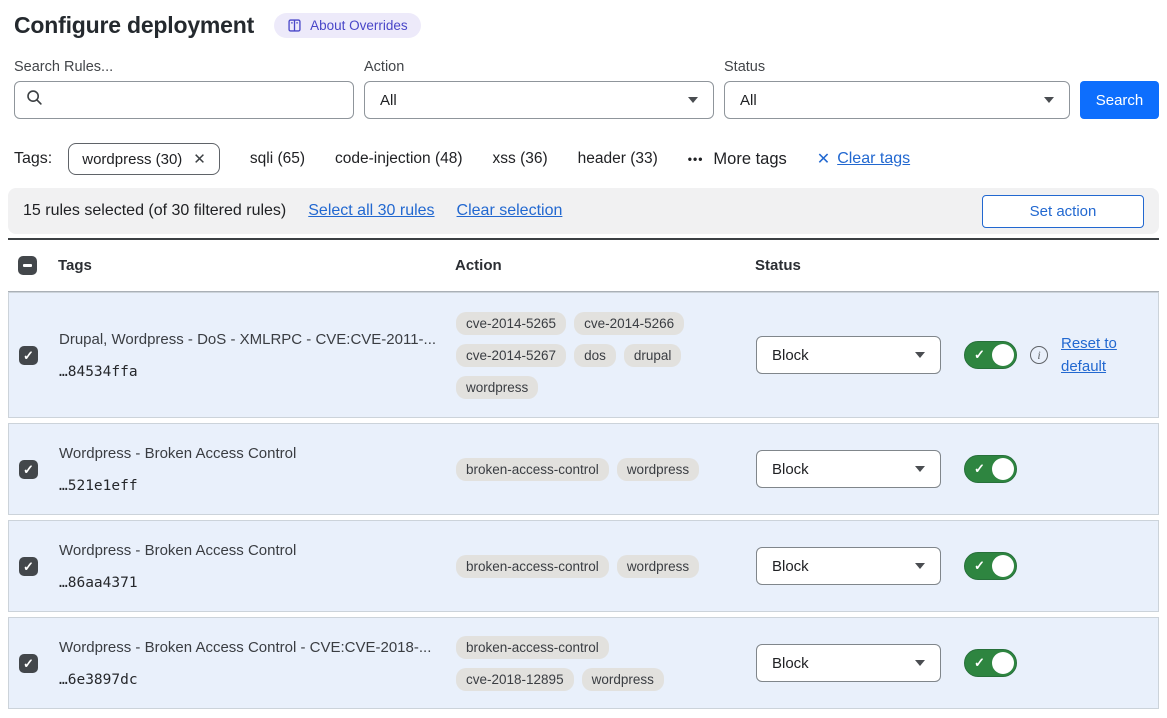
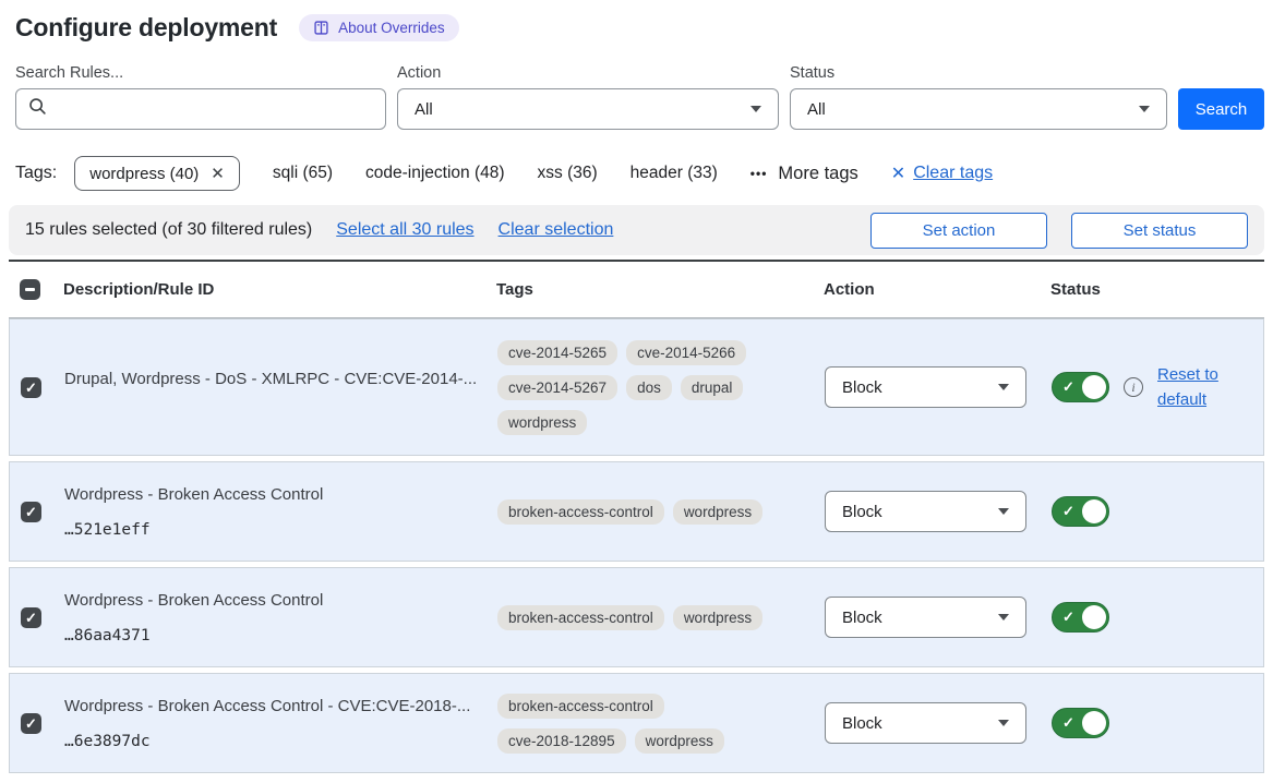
  Configure deployment
  About Overrides
  Search Rules...
  Action
  All
  Status
  All
  Search
  Tags:
- wordpress (30)
+ wordpress (40)
  ✕
  sqli (65)
  code-injection (48)
  xss (36)
  header (33)
  •••
  More tags
  ✕
  Clear tags
  15 rules selected (of 30 filtered rules)
  Select all 30 rules
  Clear selection
  Set action
+ Set status
+ Description/Rule ID
  Tags
  Action
  Status
  ✓
- Drupal, Wordpress - DoS - XMLRPC - CVE:CVE-2011-...
+ Drupal, Wordpress - DoS - XMLRPC - CVE:CVE-2014-...
- …84534ffa
  cve-2014-5265
  cve-2014-5266
  cve-2014-5267
  dos
  drupal
  wordpress
  Block
  ✓
  i
  Reset to default
  ✓
  Wordpress - Broken Access Control
  …521e1eff
  broken-access-control
  wordpress
  Block
  ✓
  ✓
  Wordpress - Broken Access Control
  …86aa4371
  broken-access-control
  wordpress
  Block
  ✓
  ✓
  Wordpress - Broken Access Control - CVE:CVE-2018-...
  …6e3897dc
  broken-access-control
  cve-2018-12895
  wordpress
  Block
  ✓
